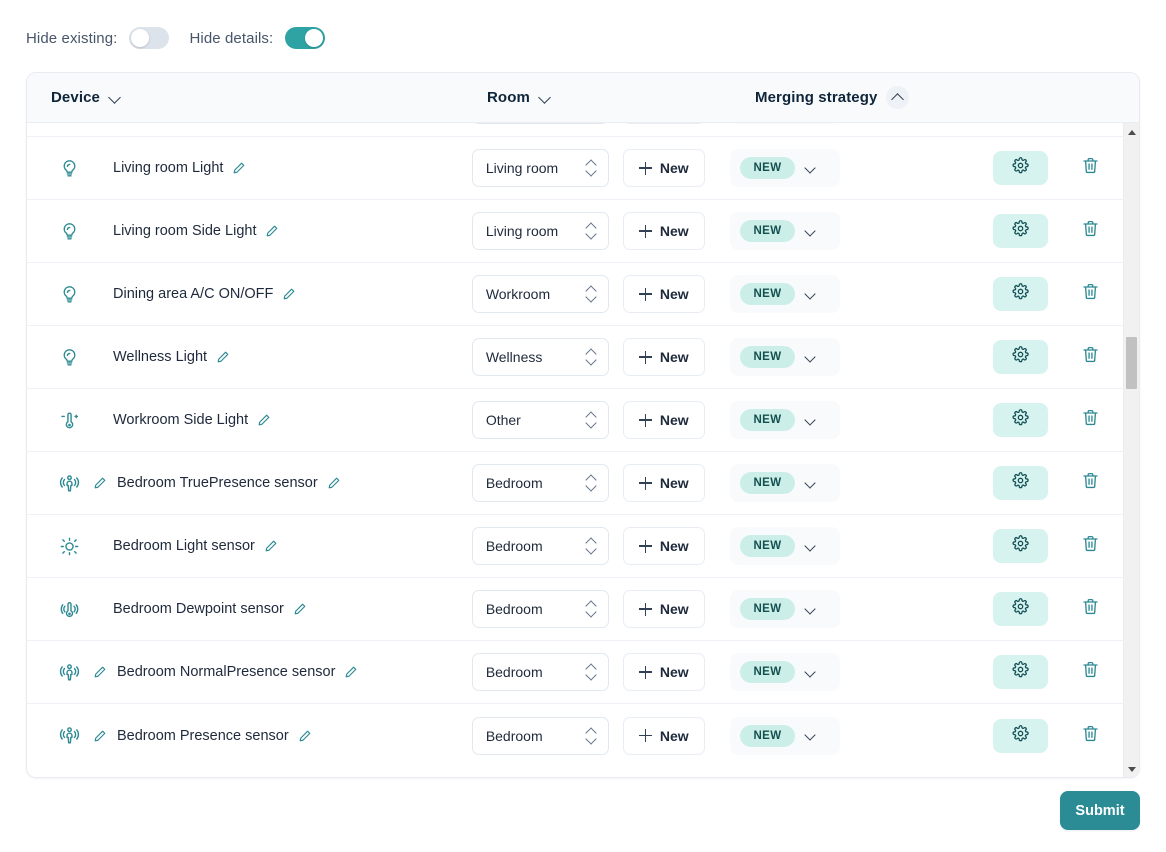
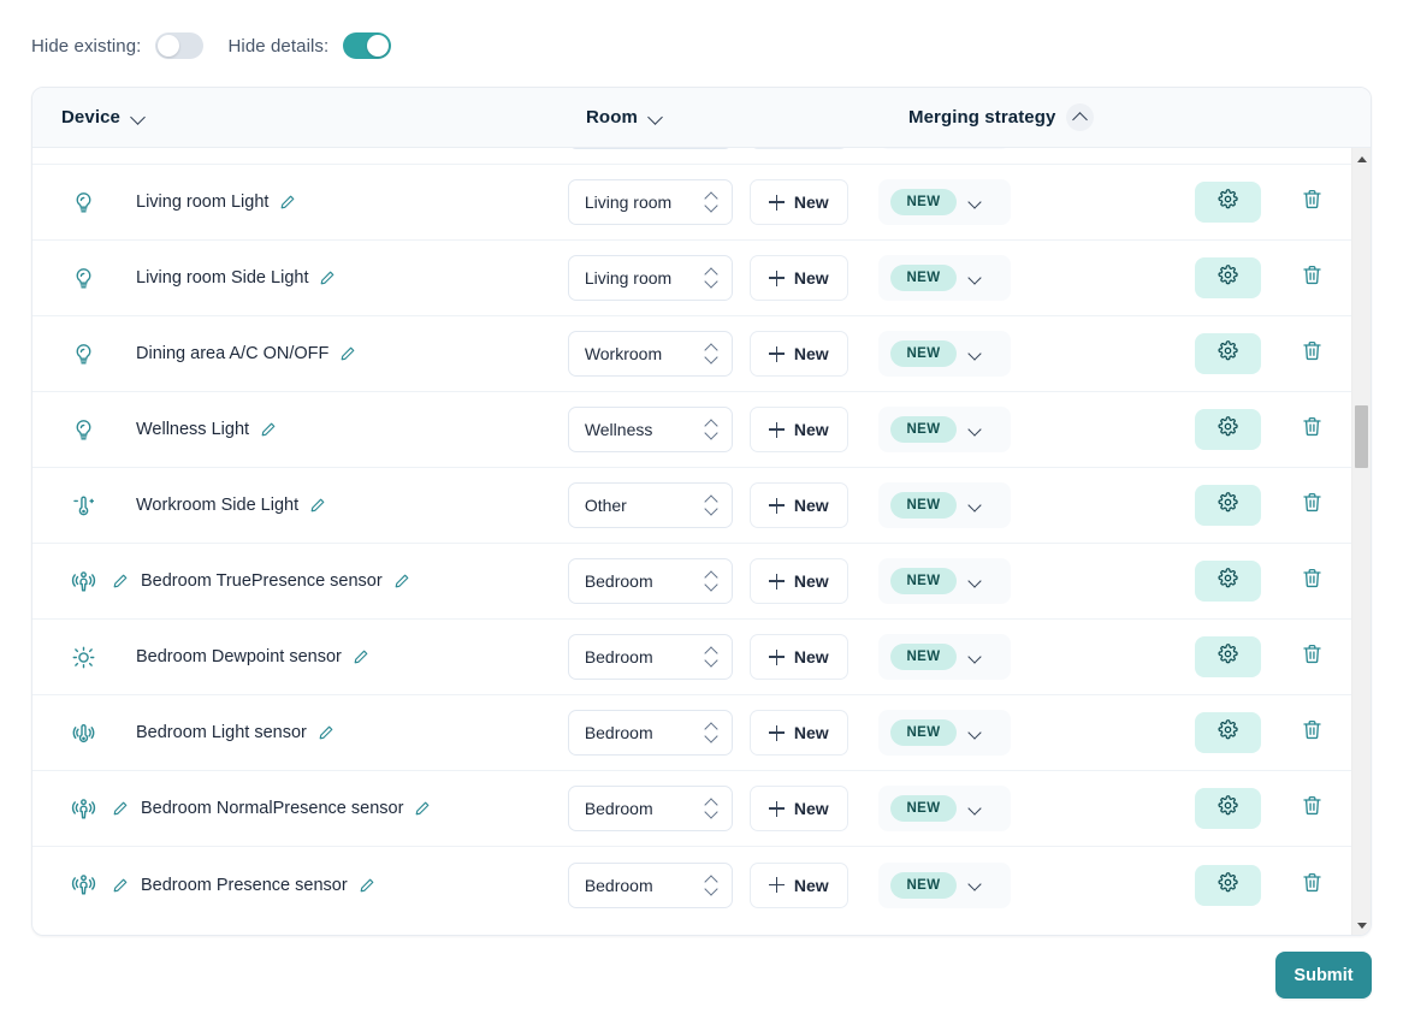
  Hide existing:
  Hide details:
  Device
  Room
  Merging strategy
  Living room Light
  Living room
  New
  NEW
  Living room Side Light
  Living room
  New
  NEW
  Dining area A/C ON/OFF
  Workroom
  New
  NEW
  Wellness Light
  Wellness
  New
  NEW
  Workroom Side Light
  Other
  New
  NEW
  Bedroom TruePresence sensor
  Bedroom
  New
  NEW
- Bedroom Light sensor
+ Bedroom Dewpoint sensor
  Bedroom
  New
  NEW
- Bedroom Dewpoint sensor
+ Bedroom Light sensor
  Bedroom
  New
  NEW
  Bedroom NormalPresence sensor
  Bedroom
  New
  NEW
  Bedroom Presence sensor
  Bedroom
  New
  NEW
  Submit
